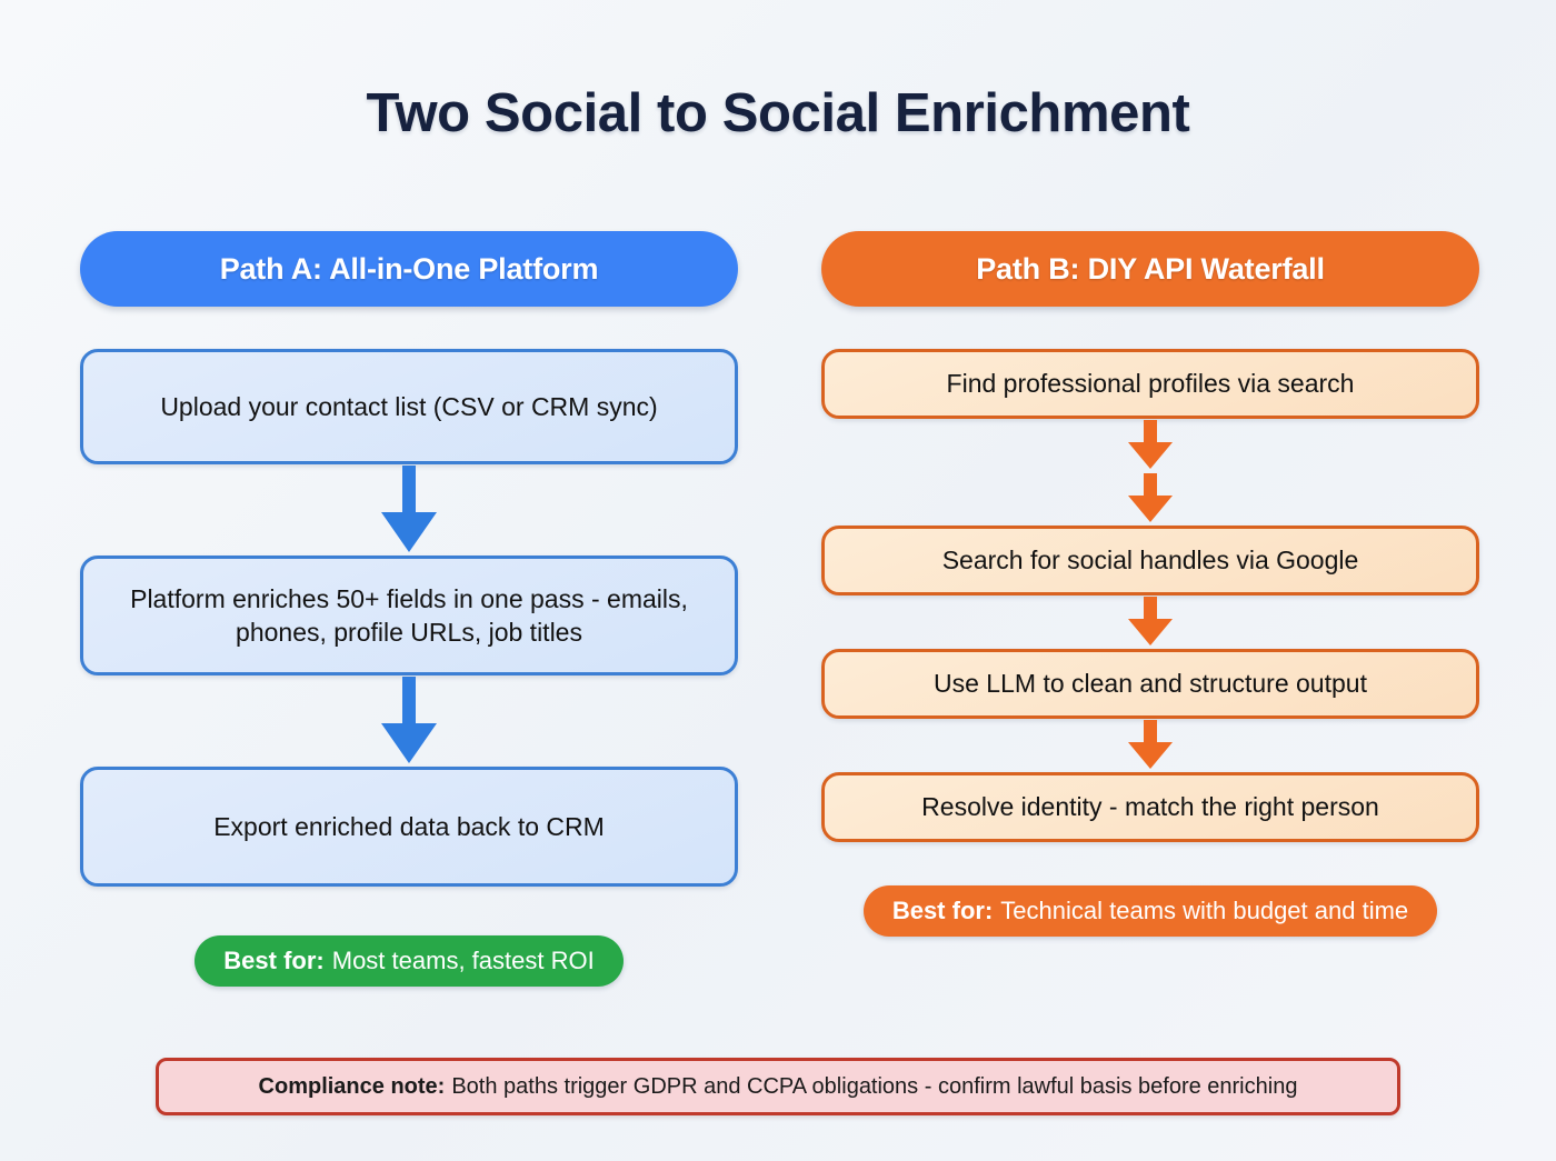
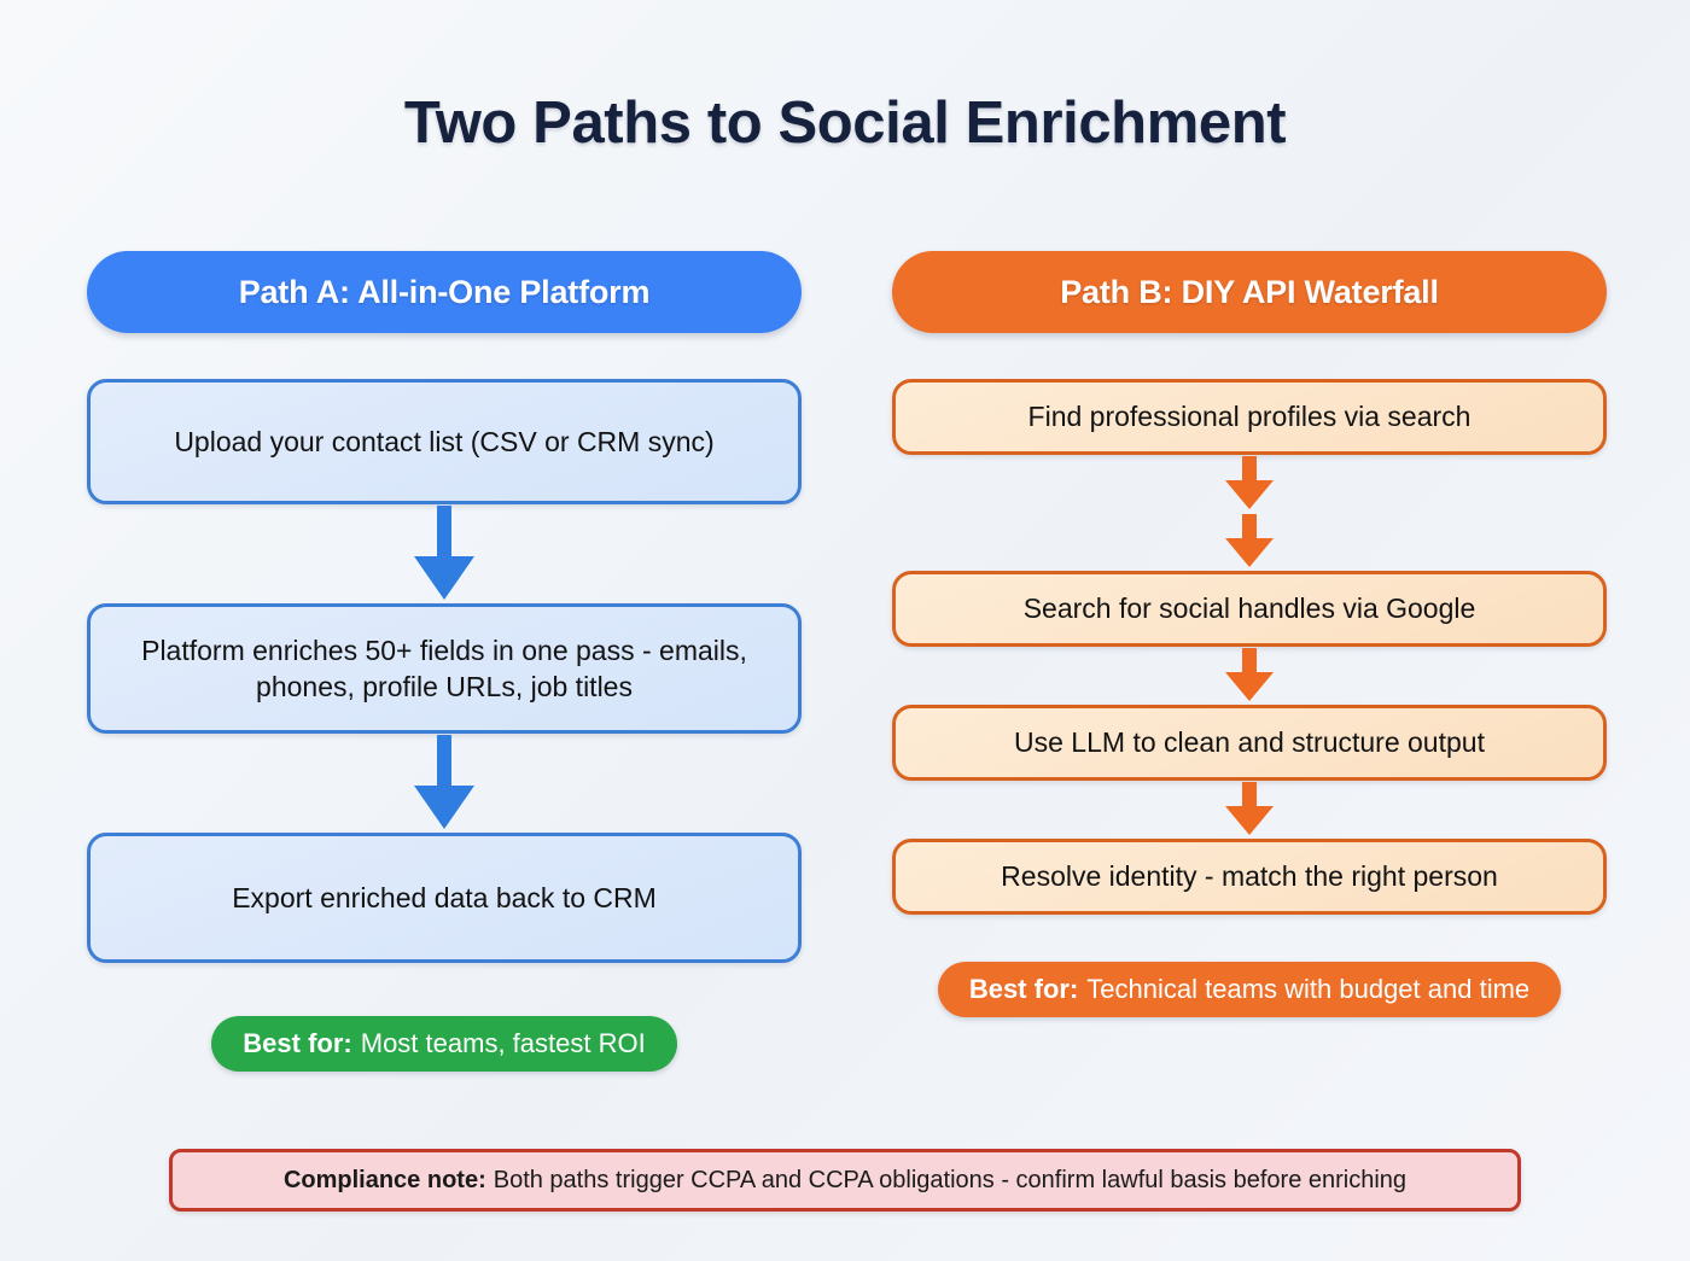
- Two Social to Social Enrichment
+ Two Paths to Social Enrichment
  Path A: All-in-One Platform
  Upload your contact list (CSV or CRM sync)
  Platform enriches 50+ fields in one pass - emails, phones, profile URLs, job titles
  Export enriched data back to CRM
  Best for:
  Most teams, fastest ROI
  Path B: DIY API Waterfall
  Find professional profiles via search
  Search for social handles via Google
  Use LLM to clean and structure output
  Resolve identity - match the right person
  Best for:
  Technical teams with budget and time
  Compliance note:
- Both paths trigger GDPR and CCPA obligations - confirm lawful basis before enriching
+ Both paths trigger CCPA and CCPA obligations - confirm lawful basis before enriching
